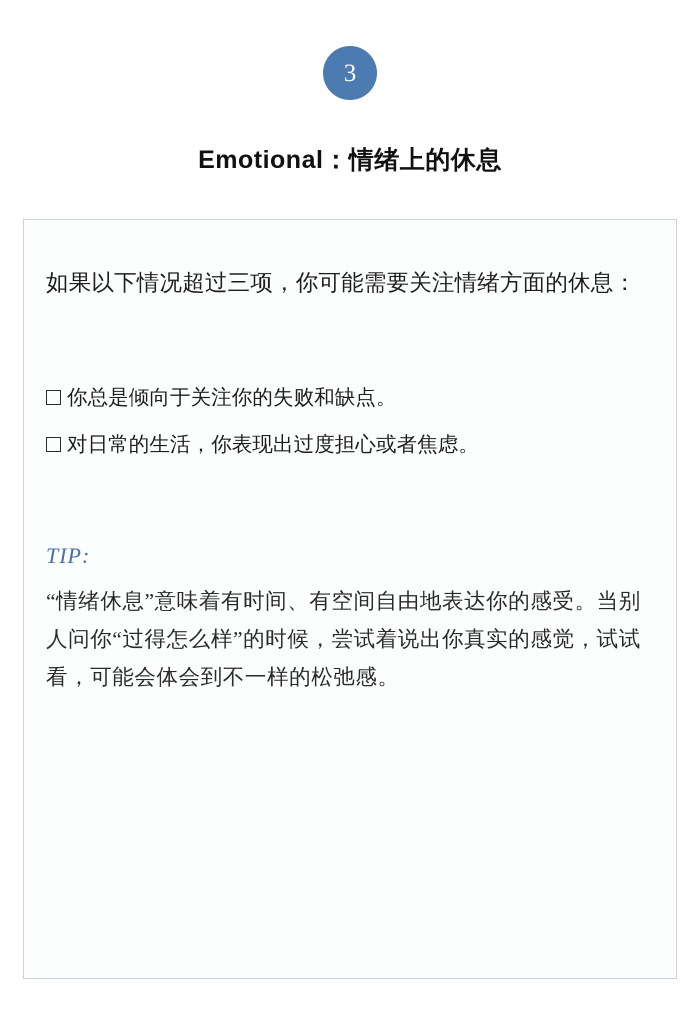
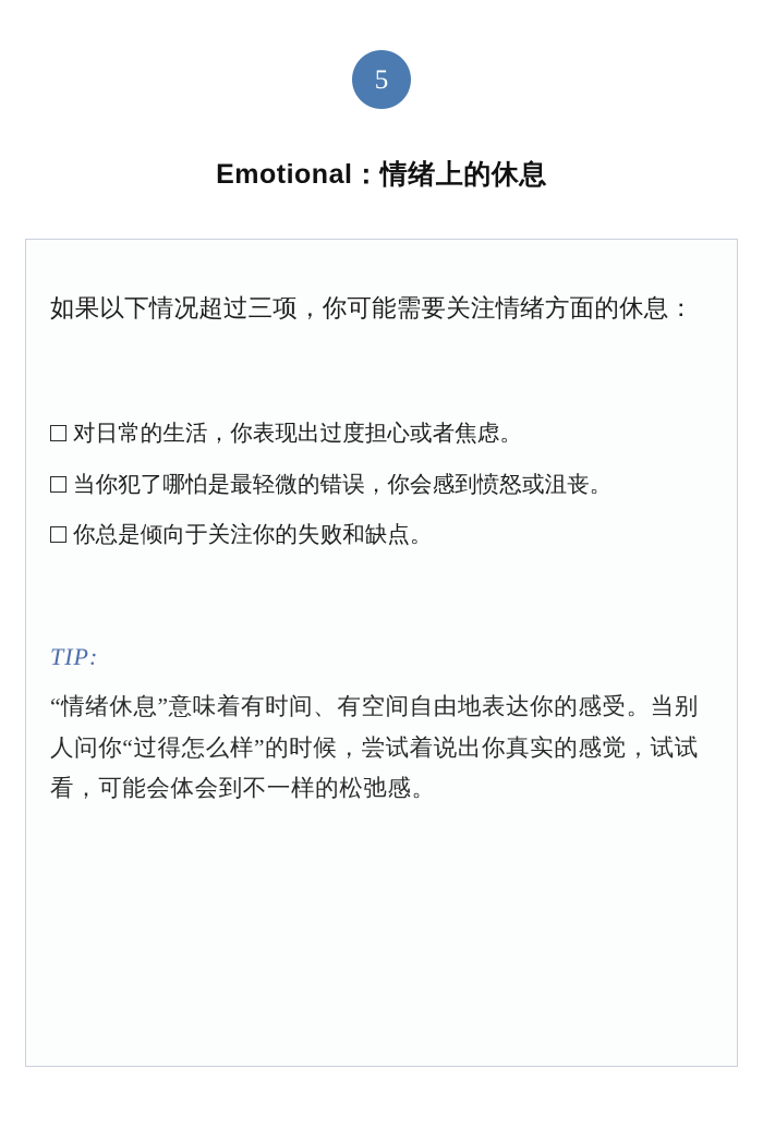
- 3
+ 5
  Emotional：情绪上的休息
  如果以下情况超过三项，你可能需要关注情绪方面的休息：
- 你总是倾向于关注你的失败和缺点。
+ 对日常的生活，你表现出过度担心或者焦虑。
+ 当你犯了哪怕是最轻微的错误，你会感到愤怒或沮丧。
- 对日常的生活，你表现出过度担心或者焦虑。
+ 你总是倾向于关注你的失败和缺点。
  TIP:
  “情绪休息”意味着有时间、有空间自由地表达你的感受。当别人问你“过得怎么样”的时候，尝试着说出你真实的感觉，试试看，可能会体会到不一样的松弛感。
